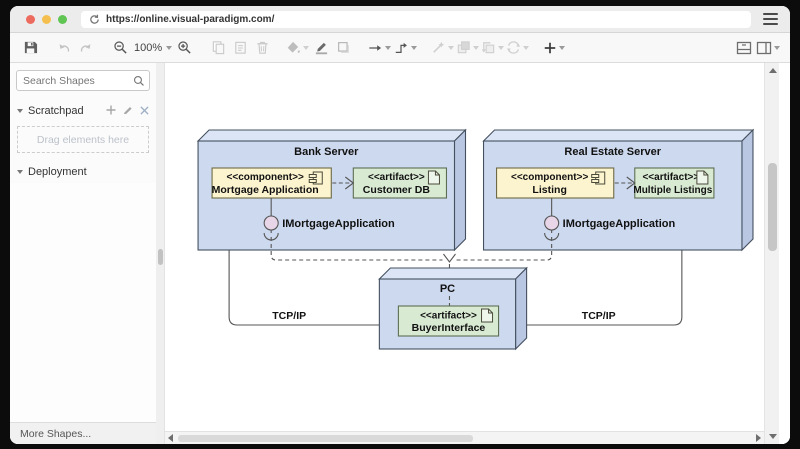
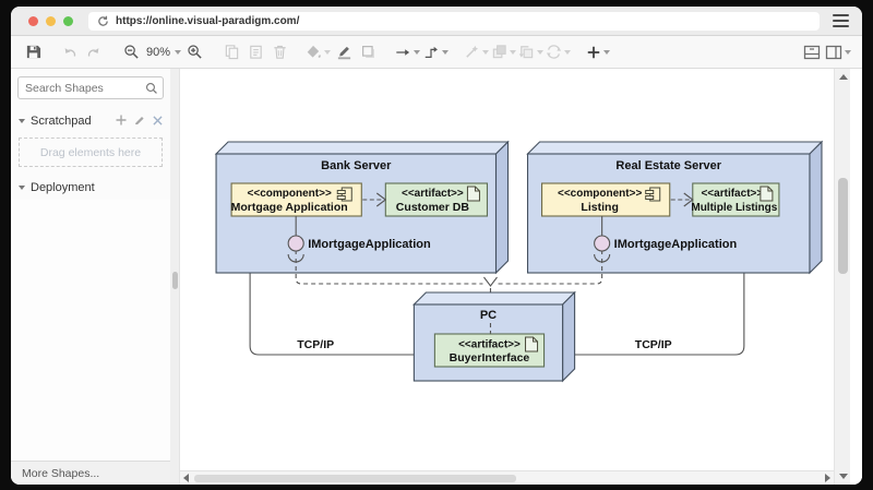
  https://online.visual-paradigm.com/
- 100%
+ 90%
  Search Shapes
  Scratchpad
  Drag elements here
  Deployment
  More Shapes...
  TCP/IP
  TCP/IP
  Bank Server
  <<component>>
  Mortgage Application
  <<artifact>>
  Customer DB
  IMortgageApplication
  Real Estate Server
  <<component>>
  Listing
  <<artifact>>
  Multiple Listings
  IMortgageApplication
  PC
  <<artifact>>
  BuyerInterface
